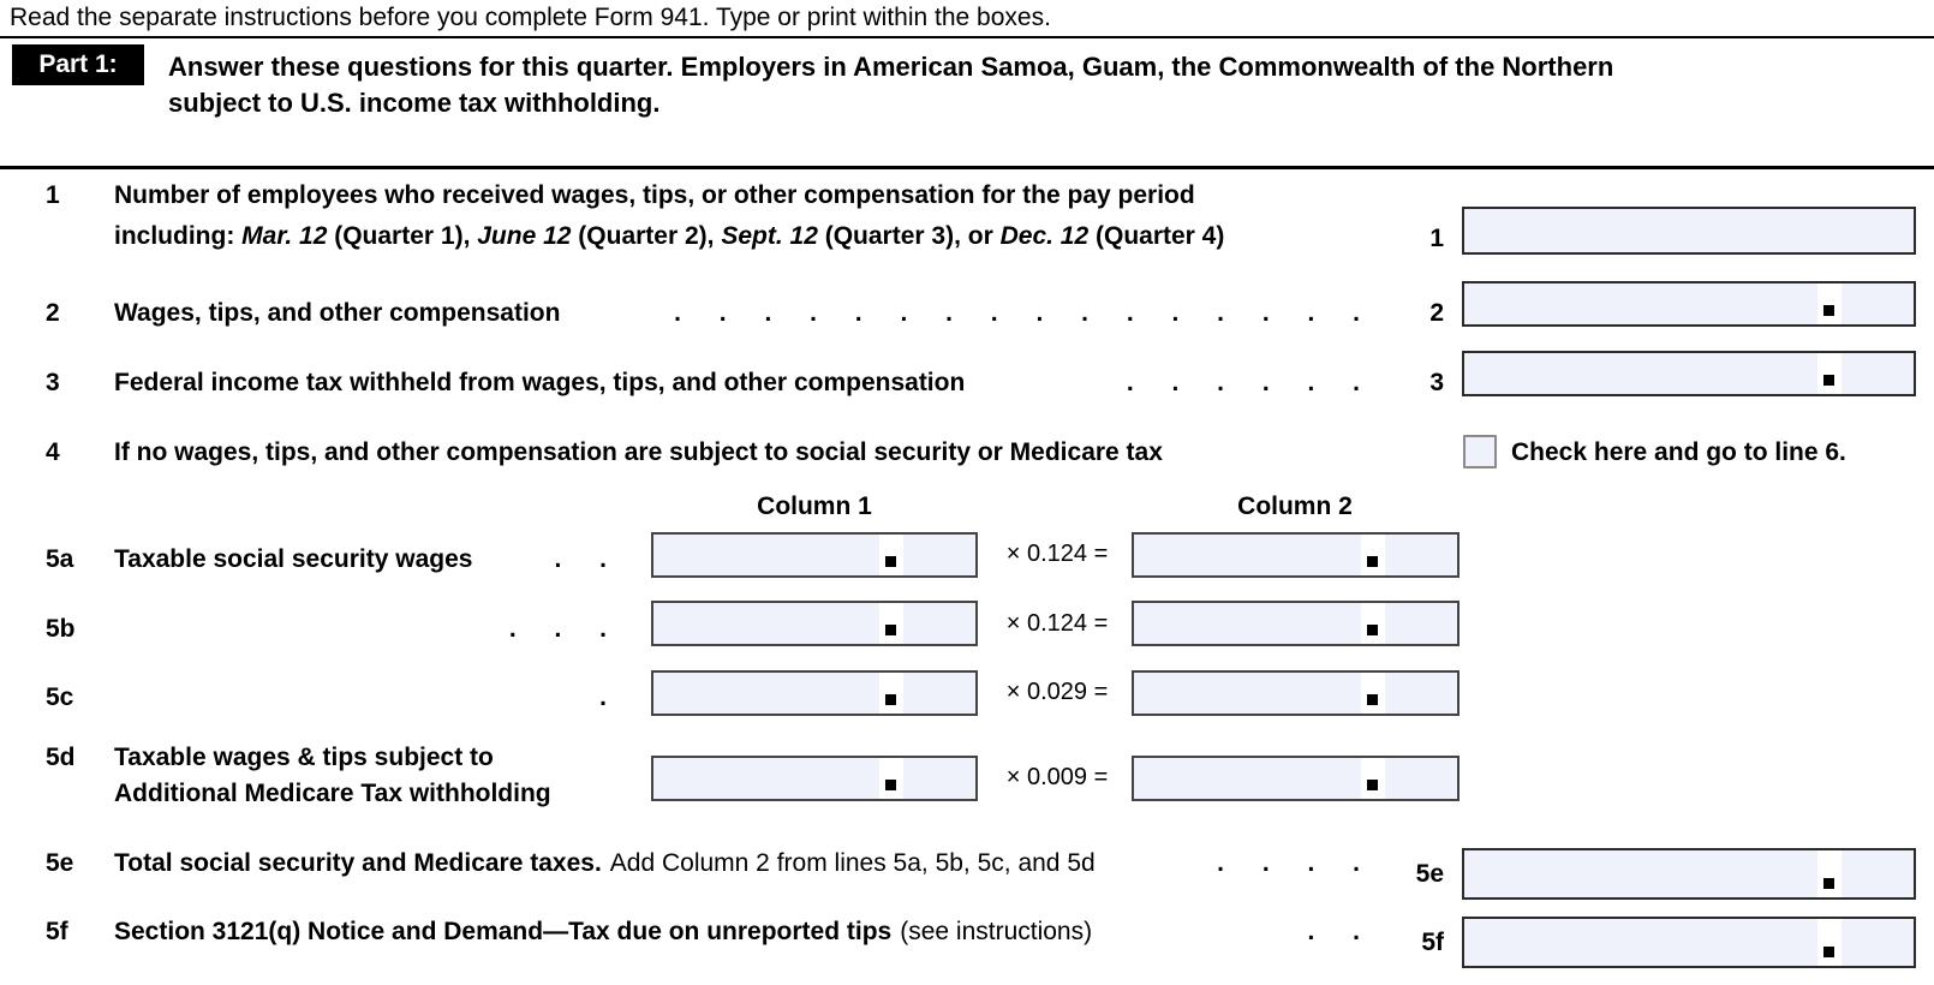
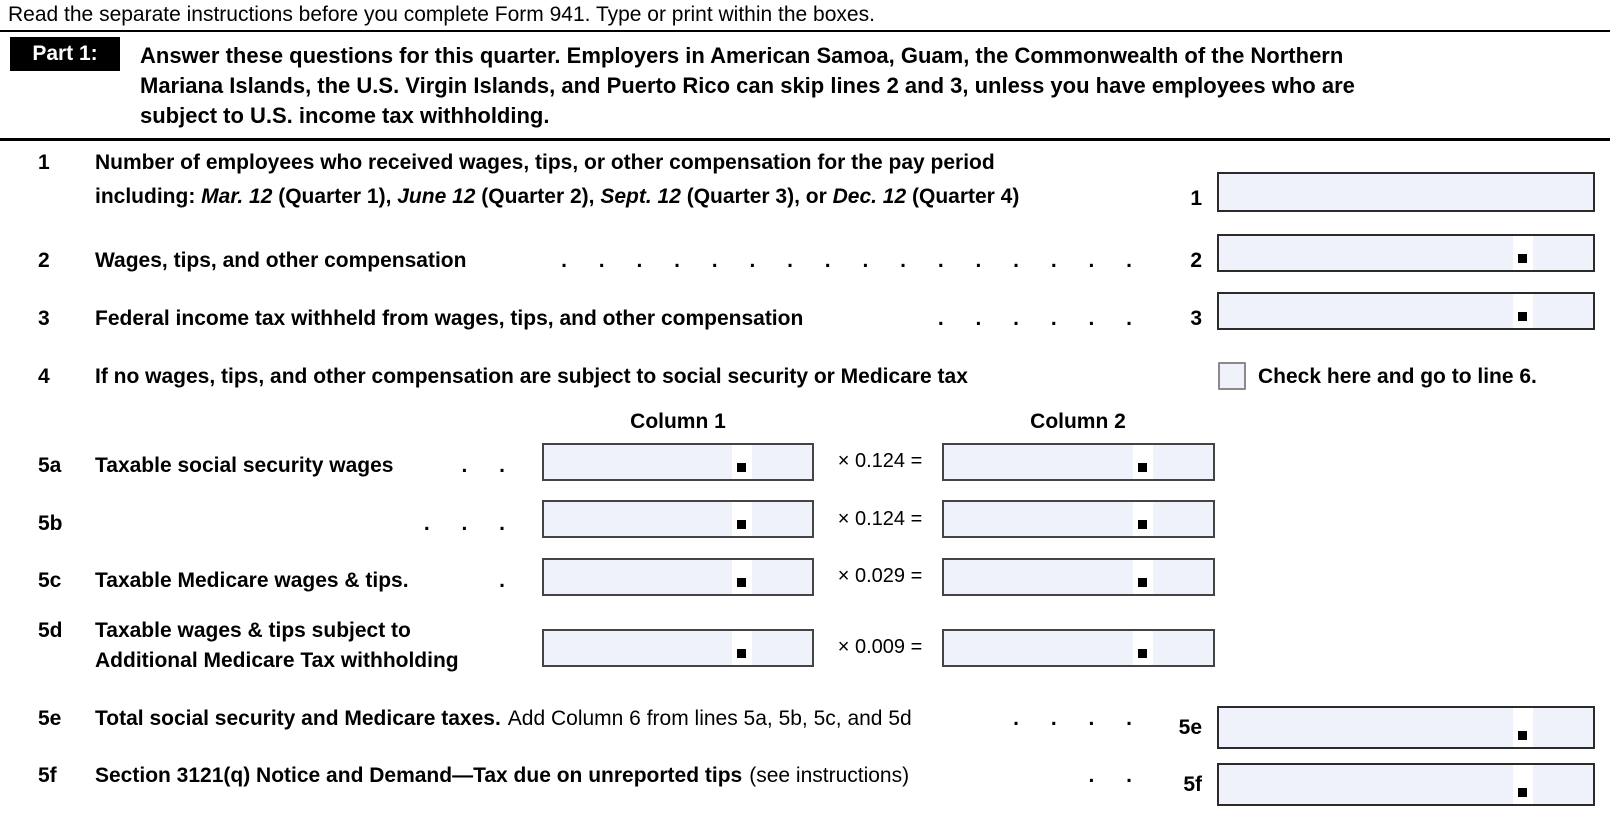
  Read the separate instructions before you complete Form 941. Type or print within the boxes.
  Part 1:
  Answer these questions for this quarter. Employers in American Samoa, Guam, the Commonwealth of the Northern
+ Mariana Islands, the U.S. Virgin Islands, and Puerto Rico can skip lines 2 and 3, unless you have employees who are
  subject to U.S. income tax withholding.
  1
  Number of employees who received wages, tips, or other compensation for the pay period
  including: Mar. 12 (Quarter 1), June 12 (Quarter 2), Sept. 12 (Quarter 3), or Dec. 12 (Quarter 4)
  1
  2
  Wages, tips, and other compensation
  . . . . . . . . . . . . . . . .
  2
  3
  Federal income tax withheld from wages, tips, and other compensation
  . . . . . .
  3
  4
  If no wages, tips, and other compensation are subject to social security or Medicare tax
  Check here and go to line 6.
  Column 1
  Column 2
  5a
  Taxable social security wages
  . .
  × 0.124 =
  5b
  . . .
  × 0.124 =
  5c
+ Taxable Medicare wages & tips.
  .
  × 0.029 =
  5d
  Taxable wages & tips subject to
  Additional Medicare Tax withholding
  × 0.009 =
  5e
- Total social security and Medicare taxes. Add Column 2 from lines 5a, 5b, 5c, and 5d
+ Total social security and Medicare taxes. Add Column 6 from lines 5a, 5b, 5c, and 5d
  . . . .
  5e
  5f
  Section 3121(q) Notice and Demand—Tax due on unreported tips (see instructions)
  . .
  5f
